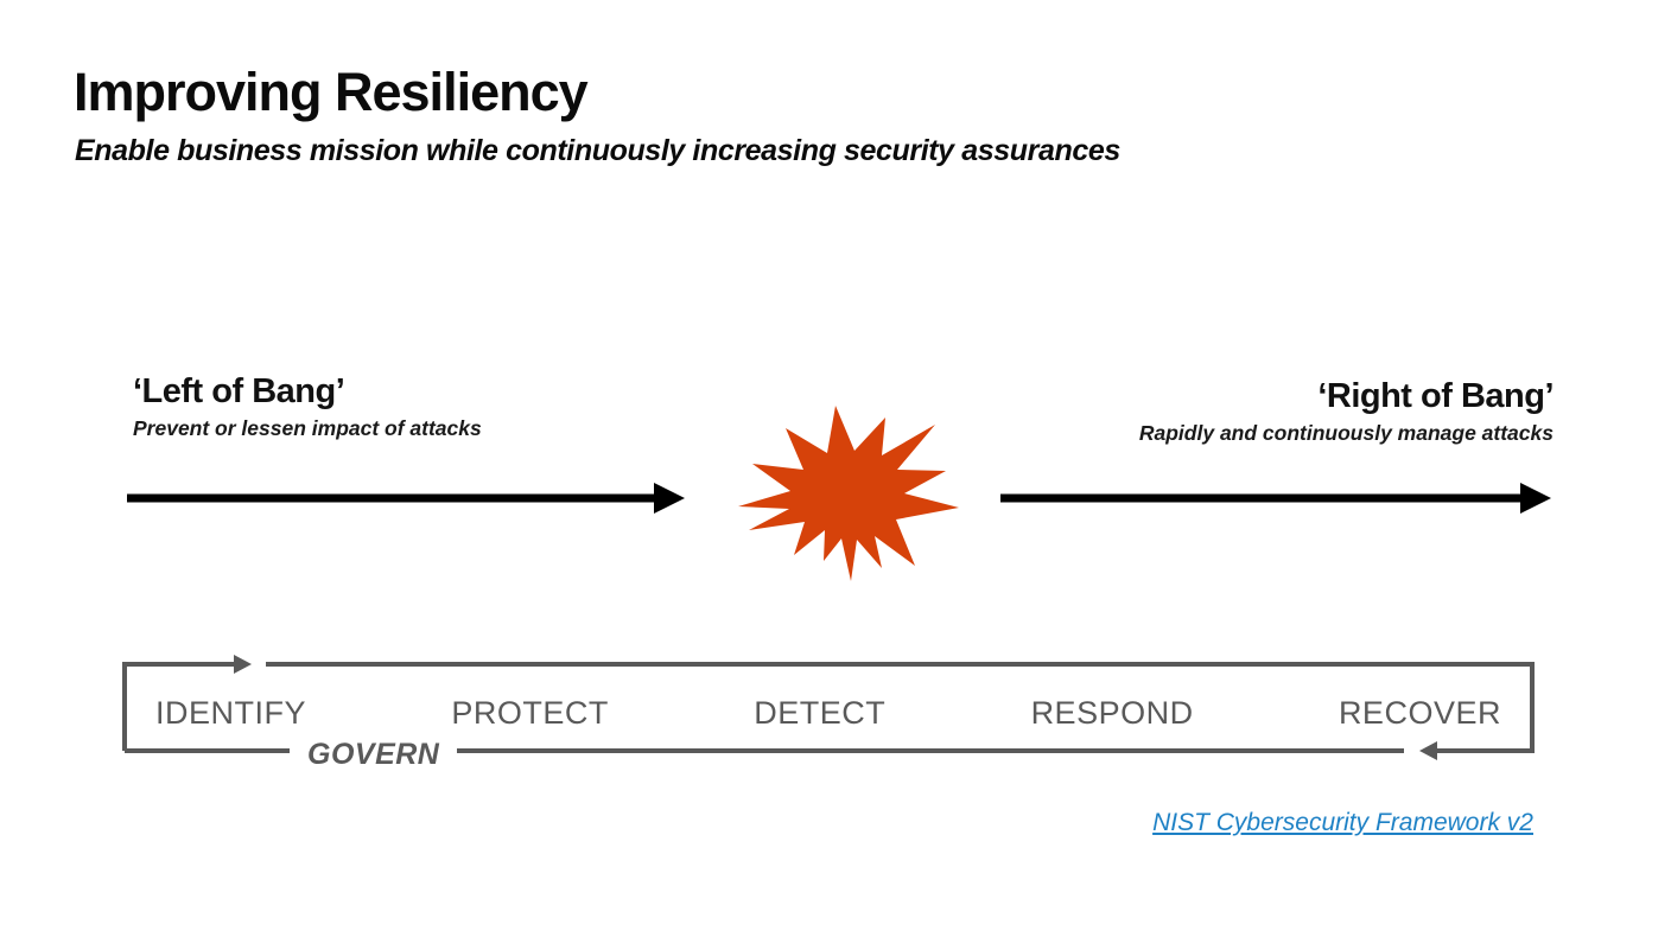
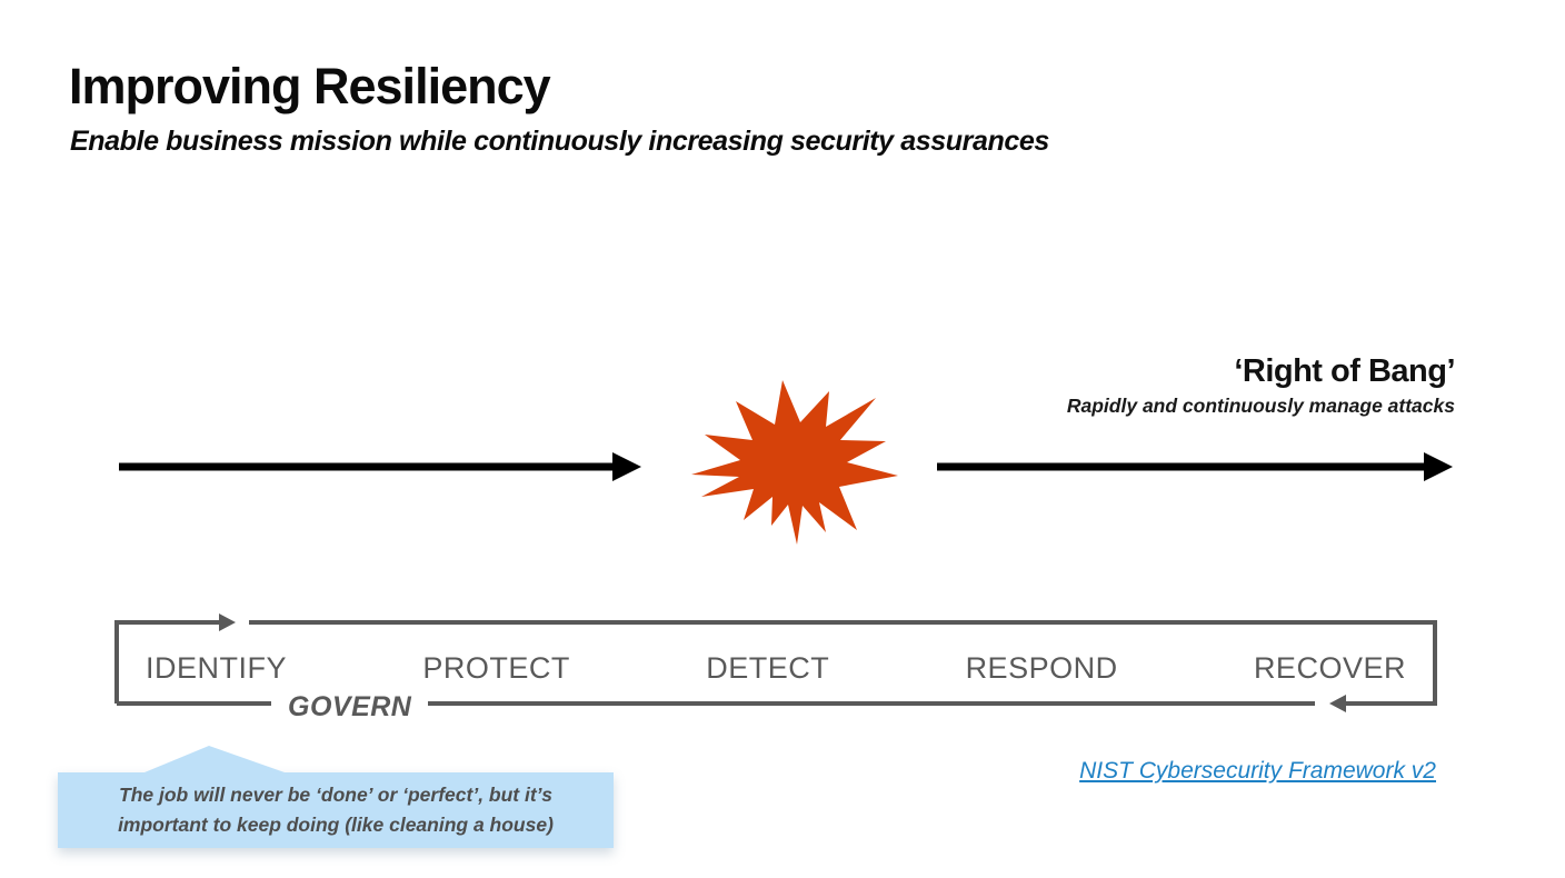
  Improving Resiliency
  Enable business mission while continuously increasing security assurances
- ‘Left of Bang’
- Prevent or lessen impact of attacks
  ‘Right of Bang’
  Rapidly and continuously manage attacks
  IDENTIFY
  PROTECT
  DETECT
  RESPOND
  RECOVER
  GOVERN
+ The job will never be ‘done’ or ‘perfect’, but it’s
+ important to keep doing (like cleaning a house)
  NIST Cybersecurity Framework v2
